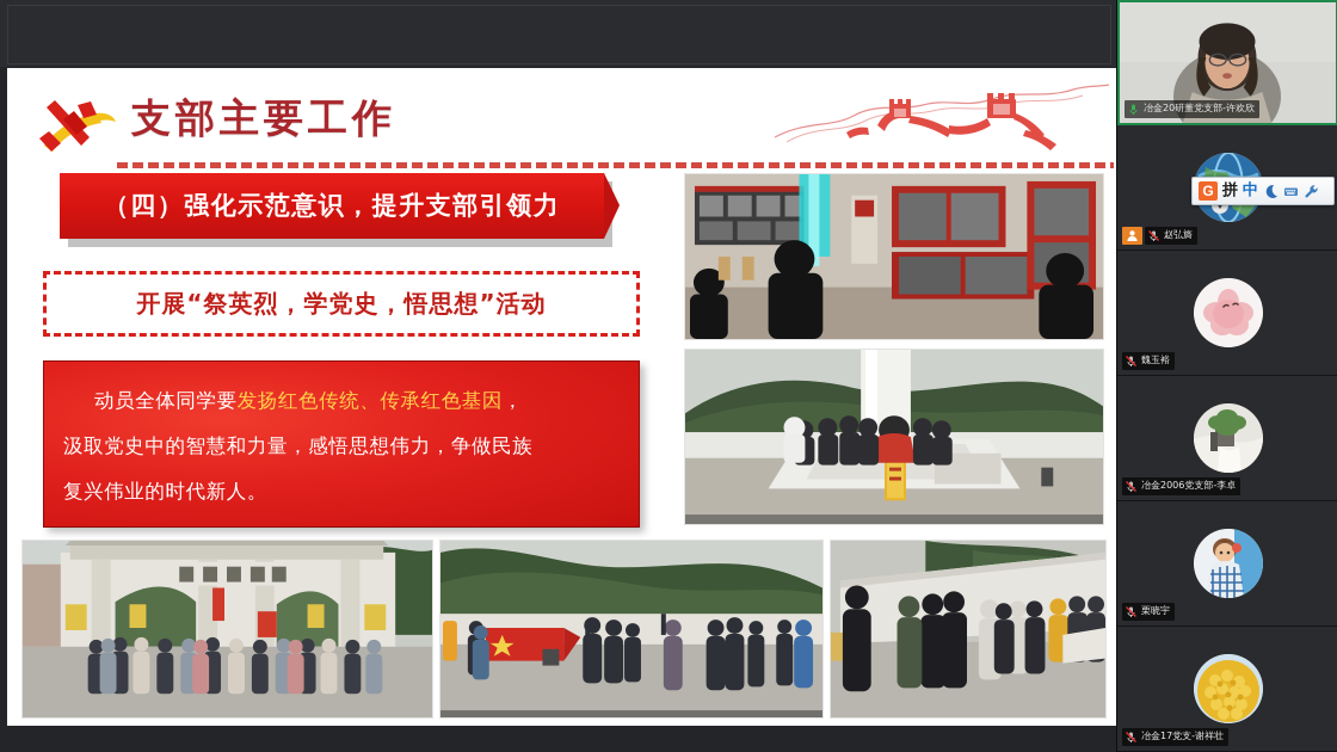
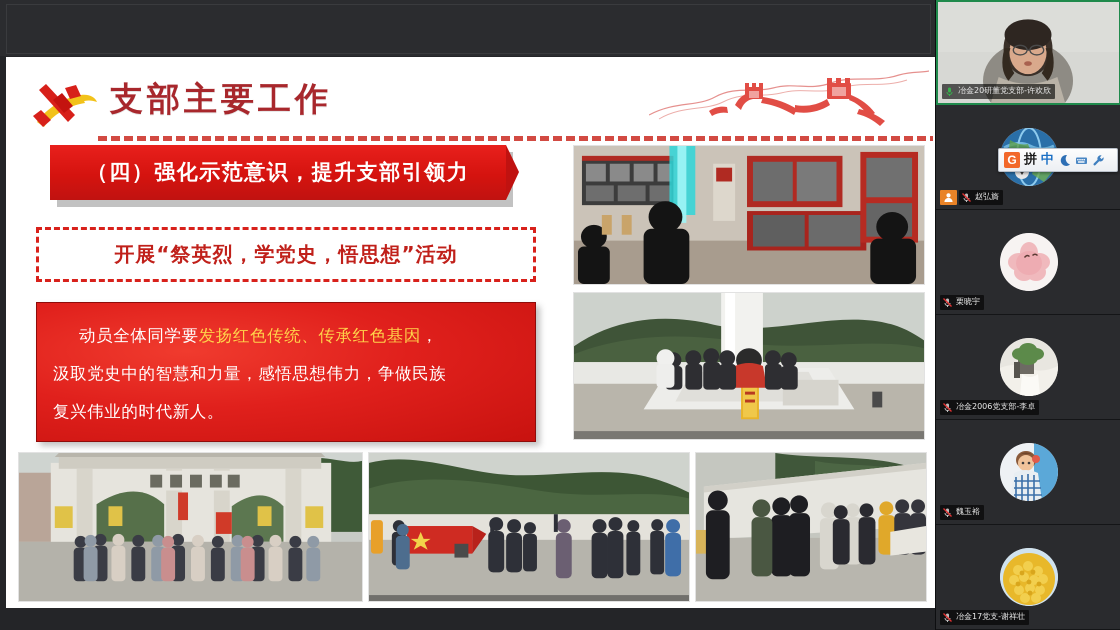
  支部主要工作
  （四）强化示范意识，提升支部引领力
  开展“祭英烈，学党史，悟思想”活动
  动员全体同学要发扬红色传统、传承红色基因，
  汲取党史中的智慧和力量，感悟思想伟力，争做民族
  复兴伟业的时代新人。
  冶金20研董党支部-许欢欣
  赵弘旖
- 魏玉裕
+ 栗晓宇
  冶金2006党支部-李卓
- 栗晓宇
+ 魏玉裕
  冶金17党支-谢祥壮
  G
  拼
  中
